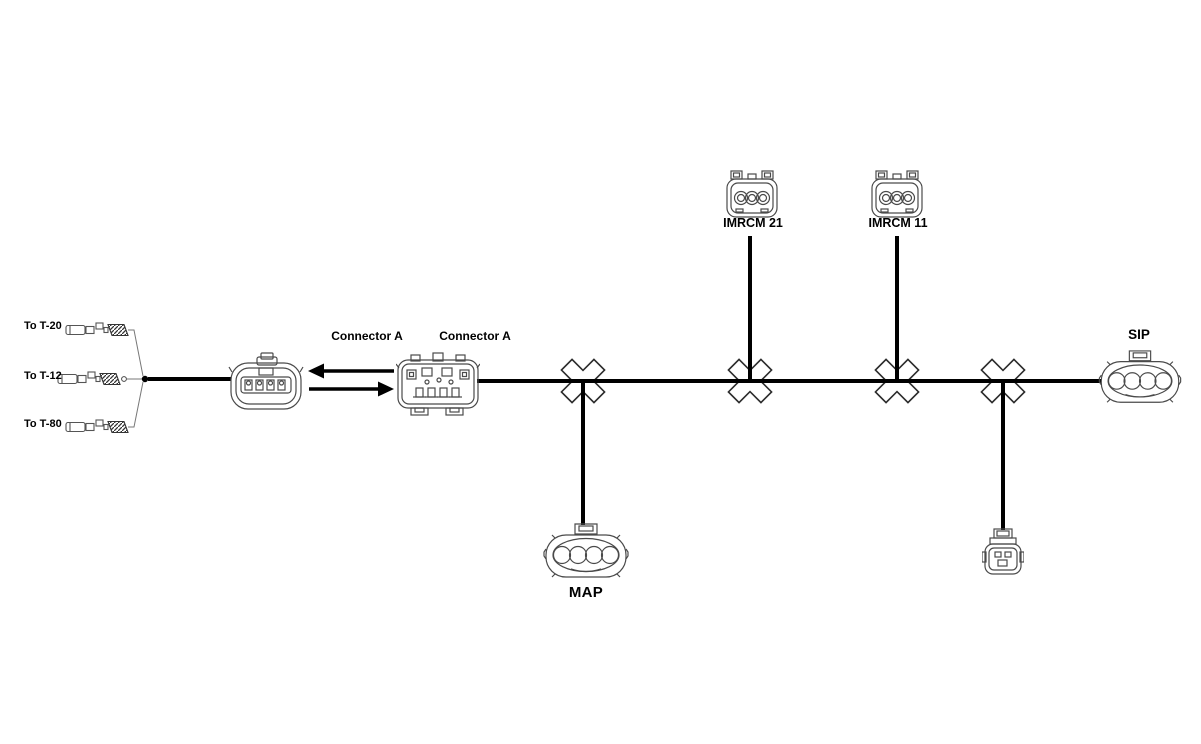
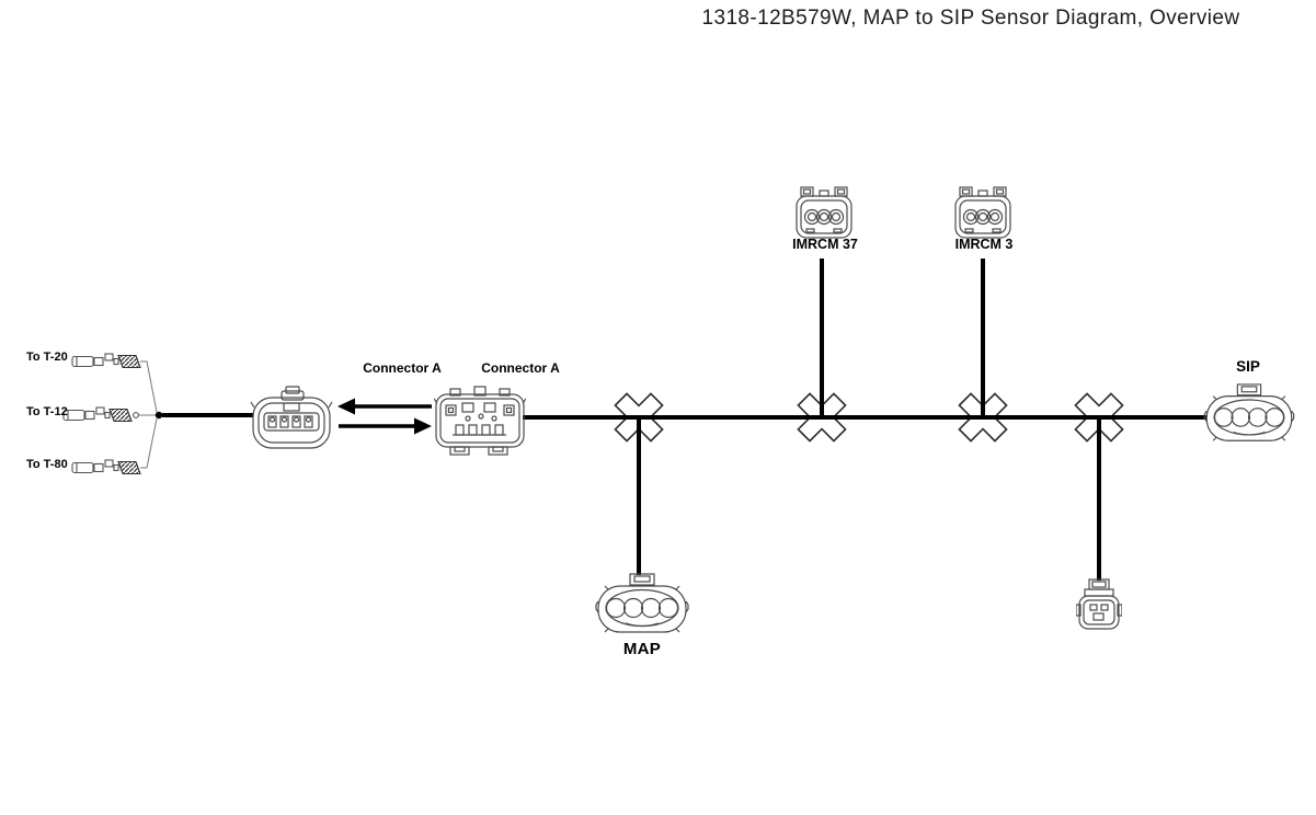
+ 1318-12B579W, MAP to SIP Sensor Diagram, Overview
  To T-20
  To T-12
  To T-80
  Connector A
  Connector A
- IMRCM 21
+ IMRCM 37
- IMRCM 11
+ IMRCM 3
  MAP
  SIP
